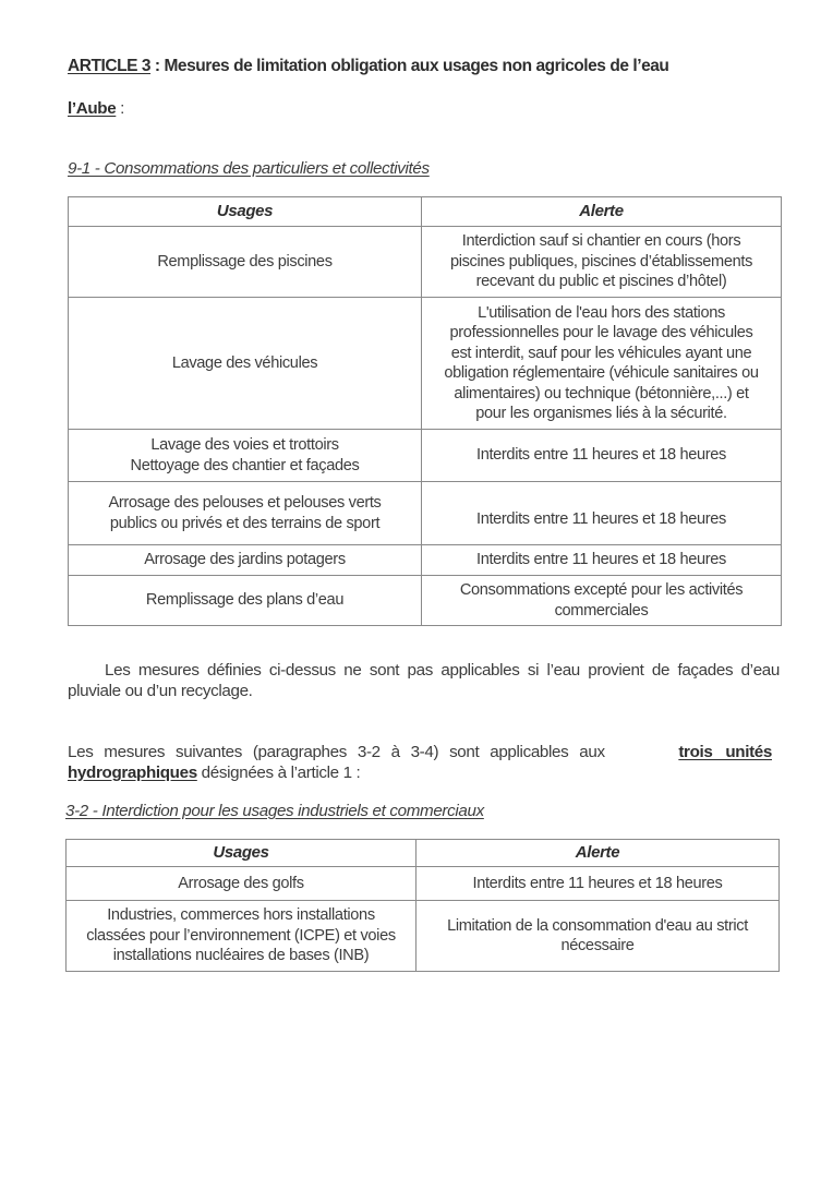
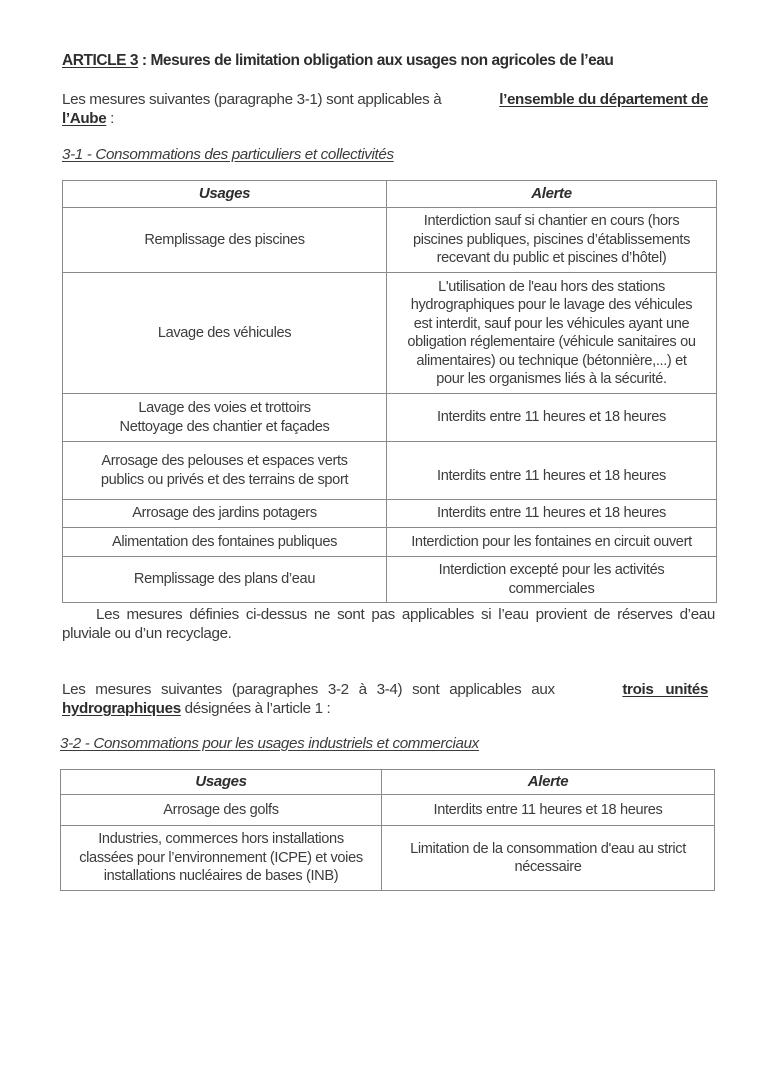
  ARTICLE 3 : Mesures de limitation obligation aux usages non agricoles de l’eau
+ Les mesures suivantes (paragraphe 3-1) sont applicables à
+ l’ensemble du département de
  l’Aube :
- 9-1 - Consommations des particuliers et collectivités
+ 3-1 - Consommations des particuliers et collectivités
  Usages	Alerte
  Remplissage des piscines	Interdiction sauf si chantier en cours (hors piscines publiques, piscines d’établissements recevant du public et piscines d’hôtel)
- Lavage des véhicules	L'utilisation de l'eau hors des stations professionnelles pour le lavage des véhicules est interdit, sauf pour les véhicules ayant une obligation réglementaire (véhicule sanitaires ou alimentaires) ou technique (bétonnière,...) et pour les organismes liés à la sécurité.
+ Lavage des véhicules	L'utilisation de l'eau hors des stations hydrographiques pour le lavage des véhicules est interdit, sauf pour les véhicules ayant une obligation réglementaire (véhicule sanitaires ou alimentaires) ou technique (bétonnière,...) et pour les organismes liés à la sécurité.
  Lavage des voies et trottoirs Nettoyage des chantier et façades	Interdits entre 11 heures et 18 heures
- Arrosage des pelouses et pelouses verts publics ou privés et des terrains de sport	Interdits entre 11 heures et 18 heures
+ Arrosage des pelouses et espaces verts publics ou privés et des terrains de sport	Interdits entre 11 heures et 18 heures
  Arrosage des jardins potagers	Interdits entre 11 heures et 18 heures
+ Alimentation des fontaines publiques	Interdiction pour les fontaines en circuit ouvert
- Remplissage des plans d’eau	Consommations excepté pour les activités commerciales
+ Remplissage des plans d’eau	Interdiction excepté pour les activités commerciales
- Les mesures définies ci-dessus ne sont pas applicables si l’eau provient de façades d’eau
+ Les mesures définies ci-dessus ne sont pas applicables si l’eau provient de réserves d’eau
  pluviale ou d’un recyclage.
  Les mesures suivantes (paragraphes 3-2 à 3-4) sont applicables aux
  trois unités
  hydrographiques désignées à l’article 1 :
- 3-2 - Interdiction pour les usages industriels et commerciaux
+ 3-2 - Consommations pour les usages industriels et commerciaux
  Usages	Alerte
  Arrosage des golfs	Interdits entre 11 heures et 18 heures
  Industries, commerces hors installations classées pour l’environnement (ICPE) et voies installations nucléaires de bases (INB)	Limitation de la consommation d'eau au strict nécessaire
